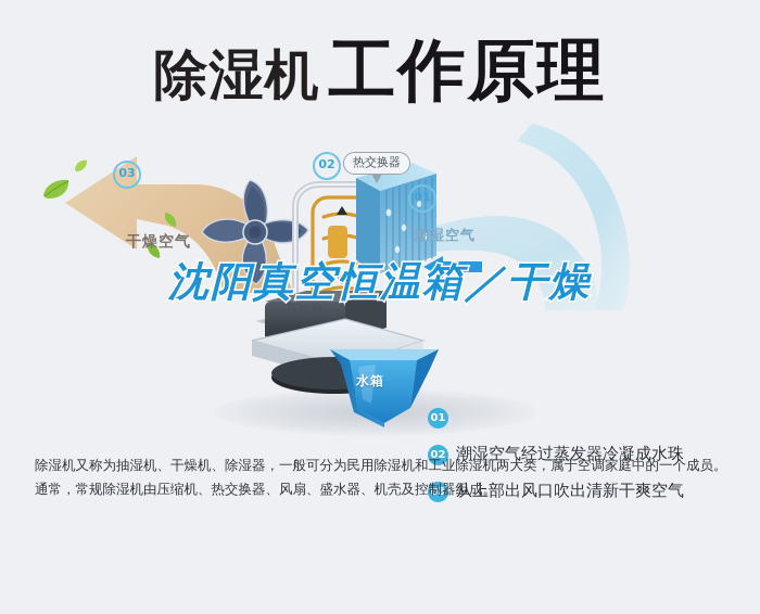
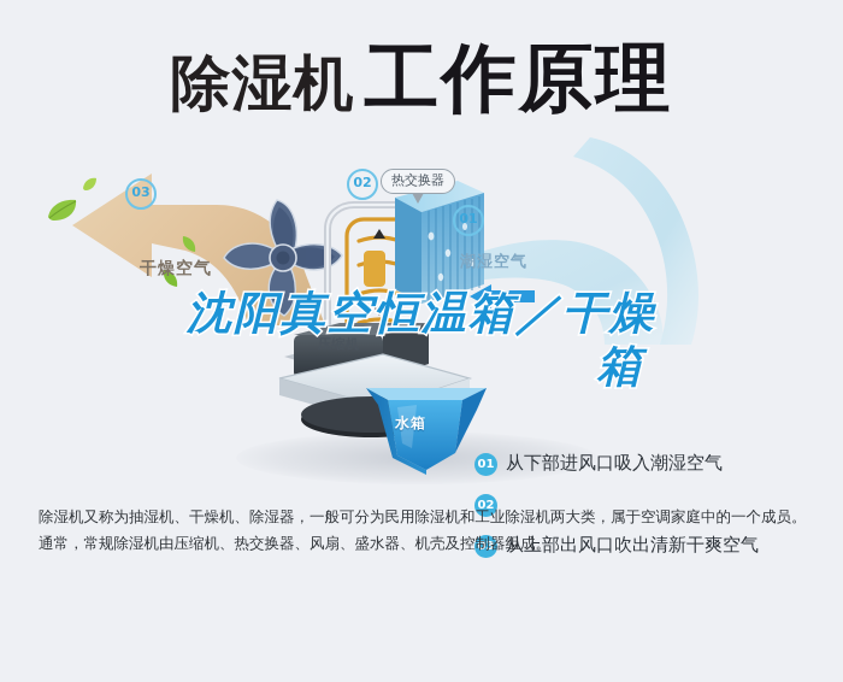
  除湿机 工作原理
  03
  02
  01
  热交换器
  干燥空气
  潮湿空气
  水箱
  01
+ 从下部进风口吸入潮湿空气
  02
- 潮湿空气经过蒸发器冷凝成水珠
  03
  从上部出风口吹出清新干爽空气
  沈阳真空恒温箱／干燥
+ 箱
  除湿机又称为抽湿机、干燥机、除湿器，一般可分为民用除湿机和工业除湿机两大类，属于空调家庭中的一个成员。通常，常规除湿机由压缩机、热交换器、风扇、盛水器、机壳及控制器组成。
